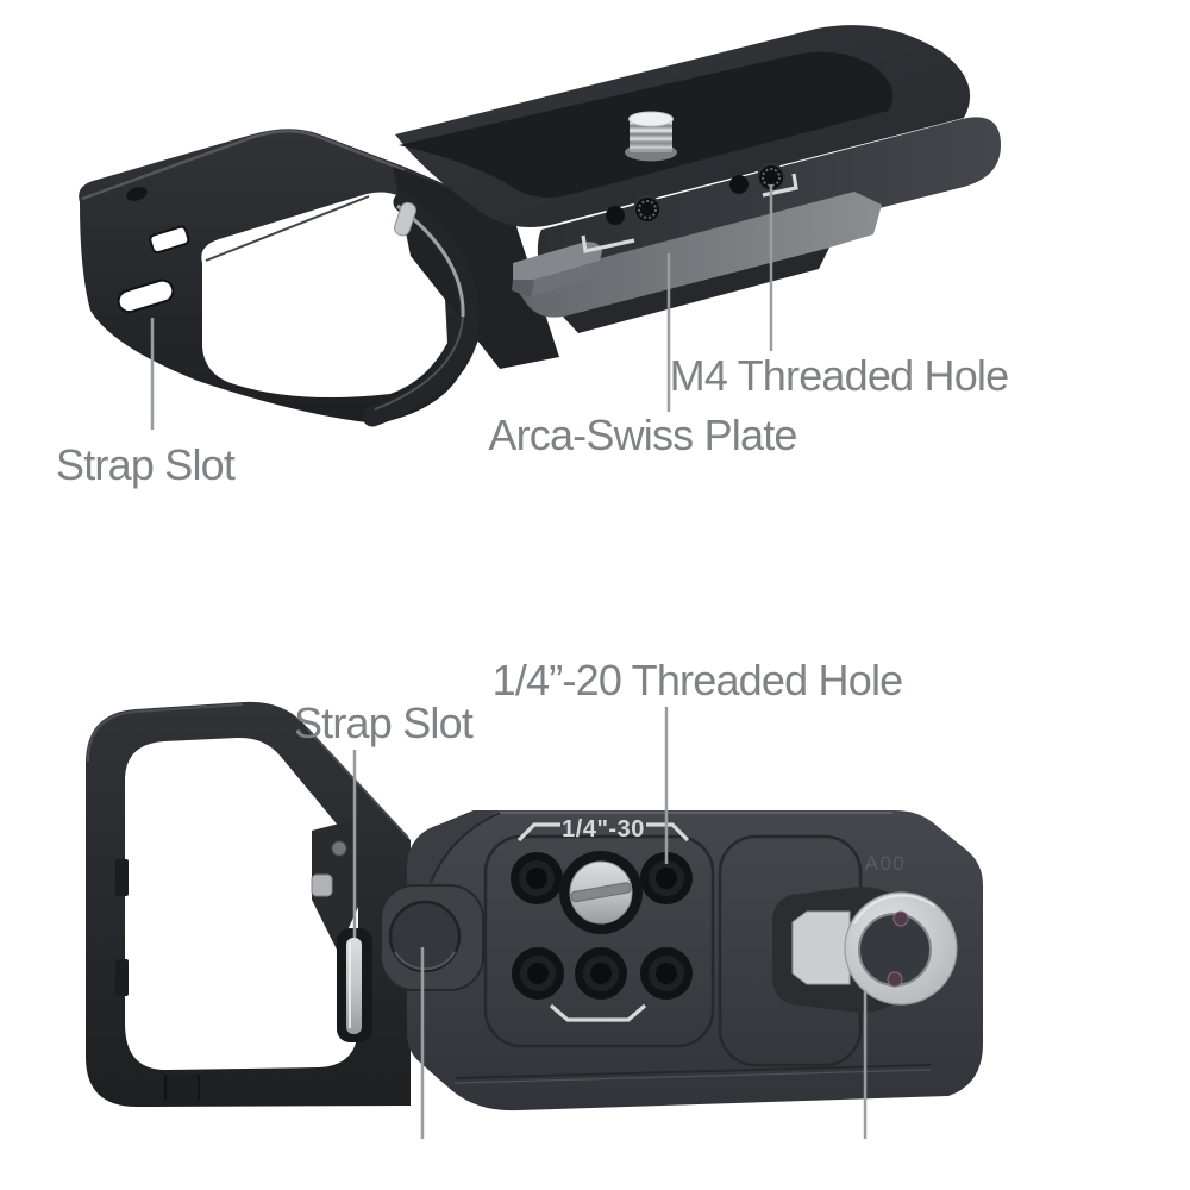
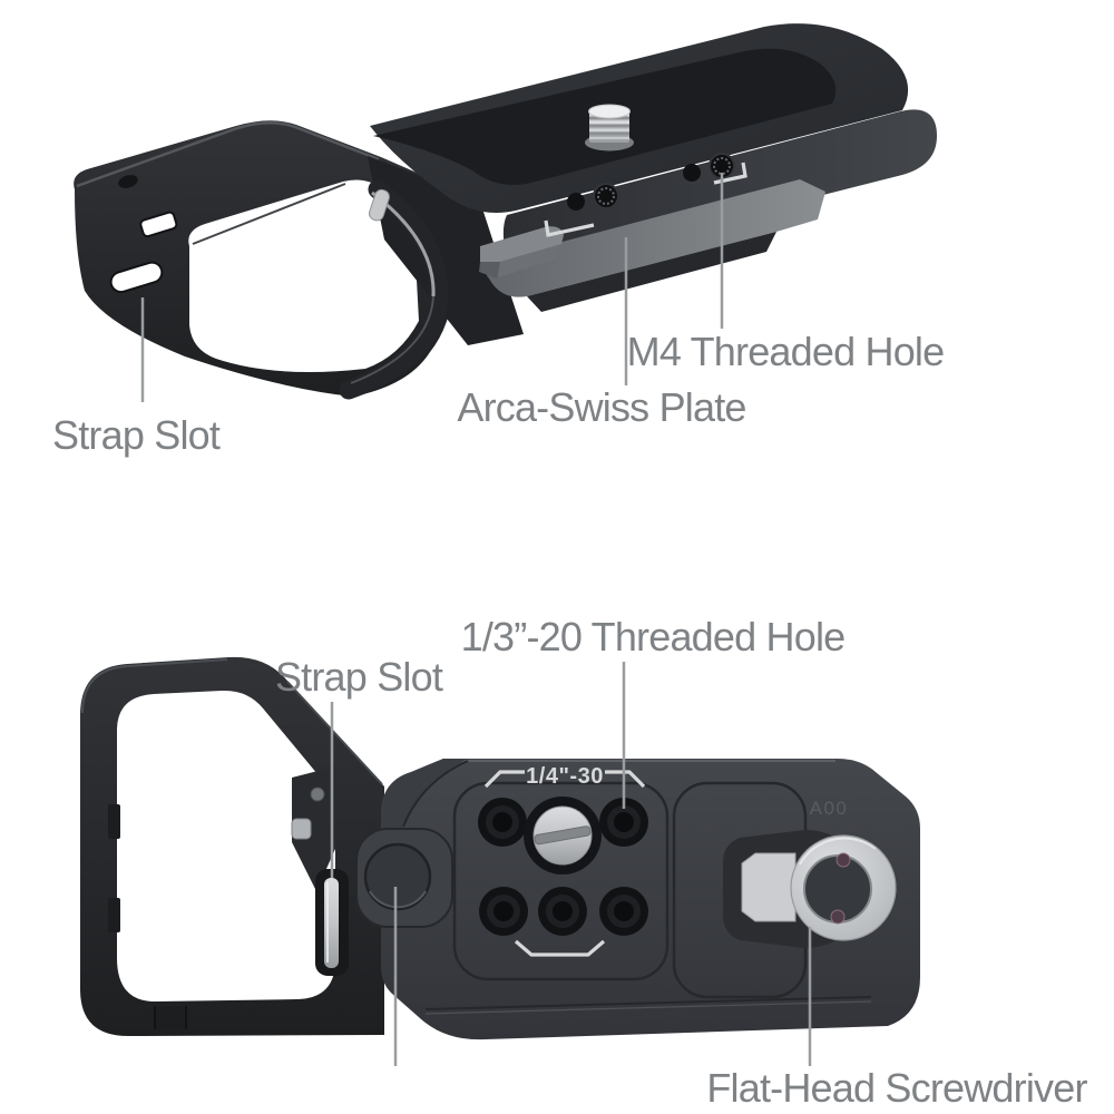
  1/4"-30
  A00
  Strap Slot
  Arca-Swiss Plate
  M4 Threaded Hole
- 1/4”-20 Threaded Hole
+ 1/3”-20 Threaded Hole
  Strap Slot
+ Flat-Head Screwdriver
